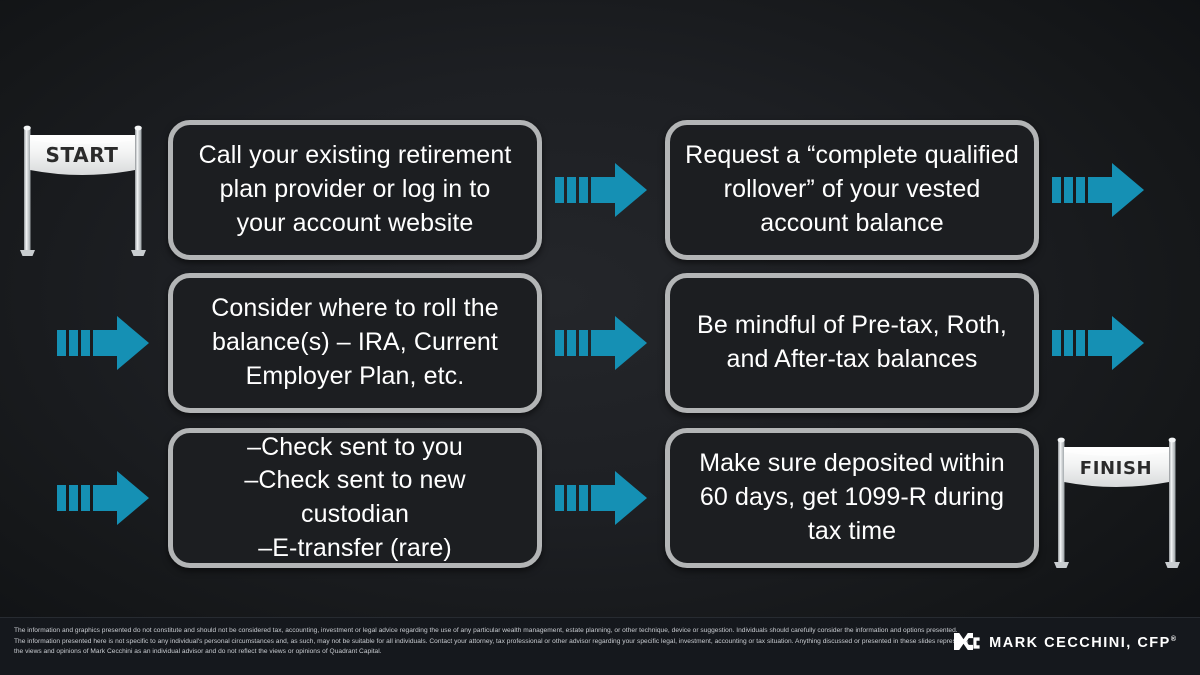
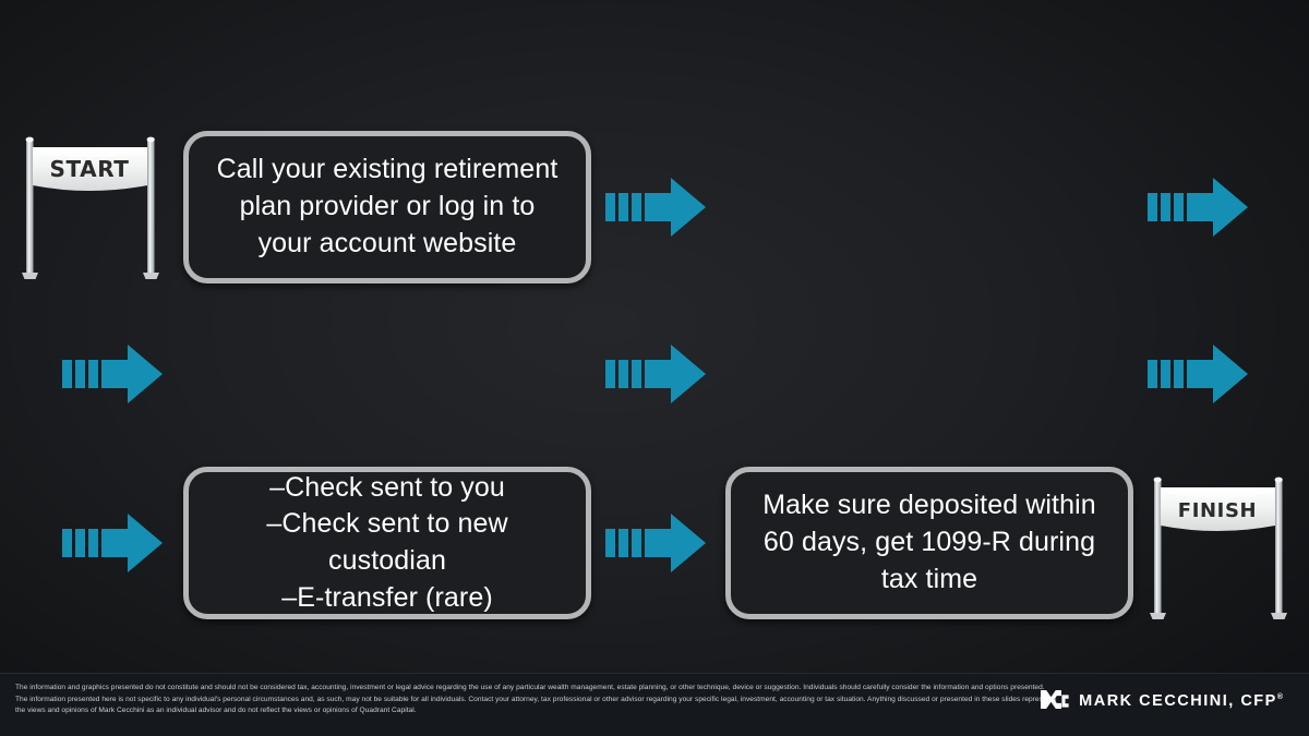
  START
  FINISH
  Call your existing retirement
  plan provider or log in to
  your account website
- Request a “complete qualified
- rollover” of your vested
- account balance
- Consider where to roll the
- balance(s) – IRA, Current
- Employer Plan, etc.
- Be mindful of Pre-tax, Roth,
- and After-tax balances
  –Check sent to you
  –Check sent to new custodian
  –E-transfer (rare)
  Make sure deposited within
  60 days, get 1099-R during
  tax time
  MARK CECCHINI, CFP
